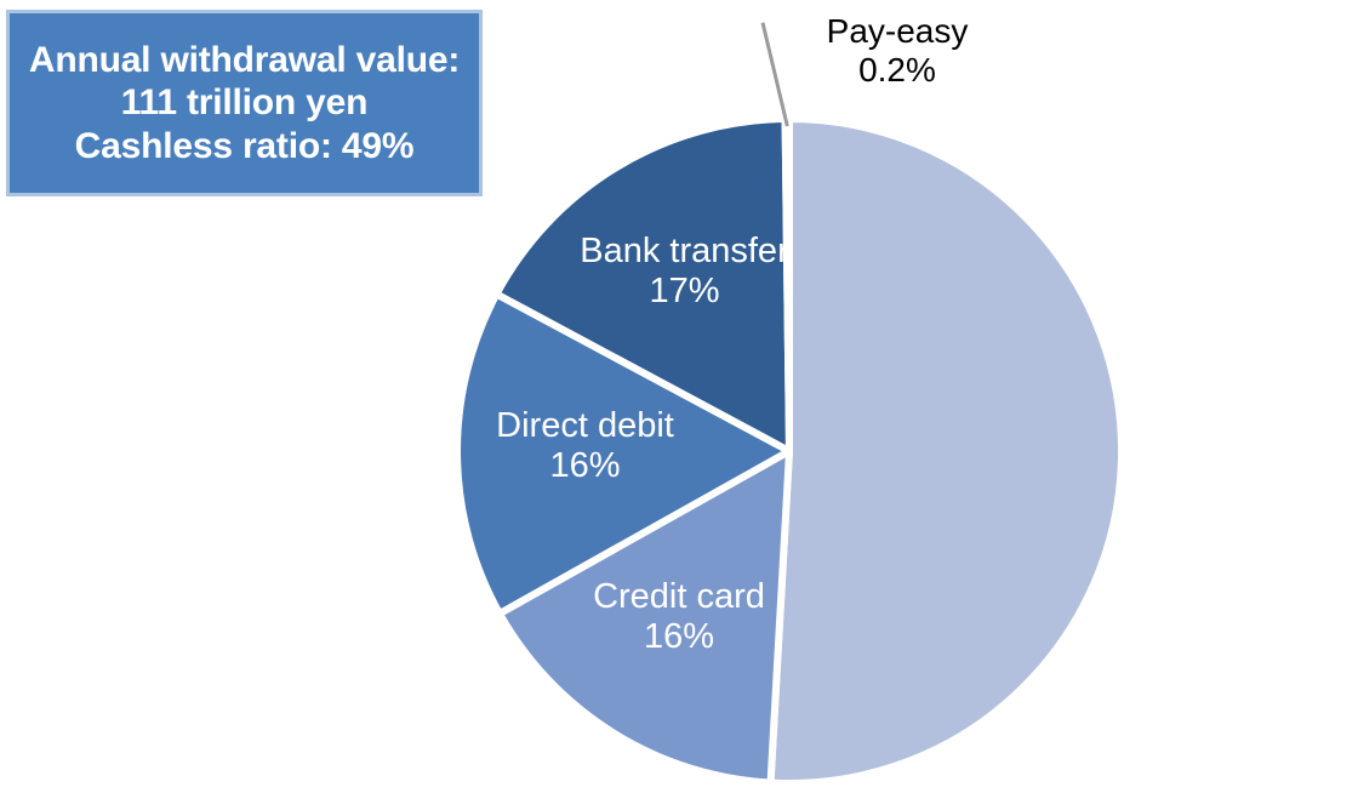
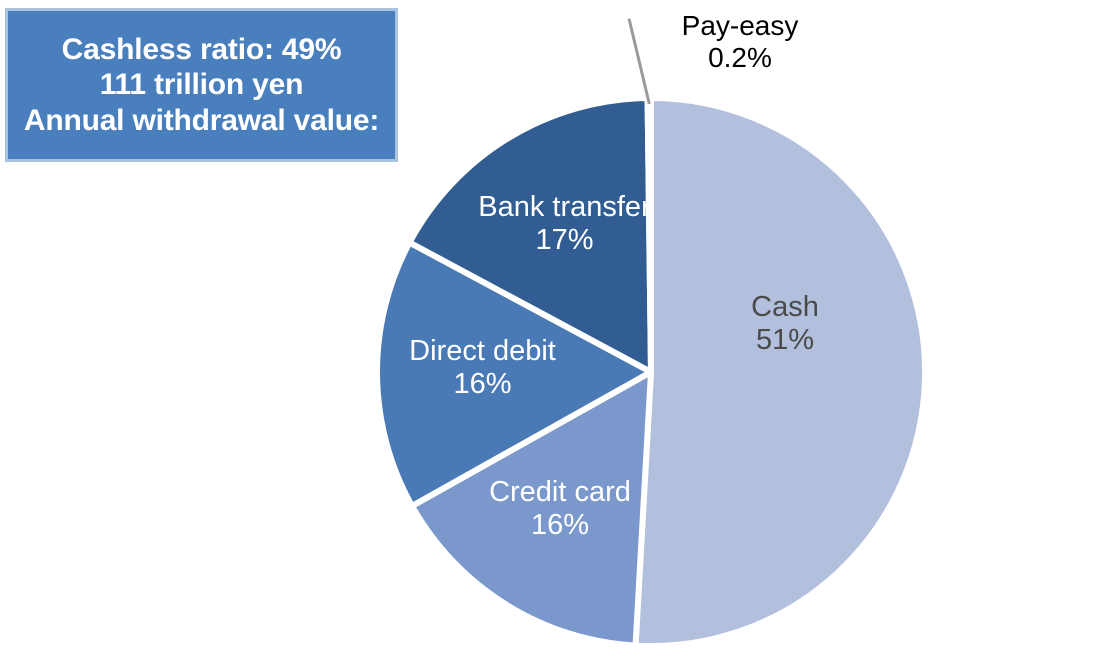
- Annual withdrawal value:
+ Cashless ratio: 49%
  111 trillion yen
- Cashless ratio: 49%
+ Annual withdrawal value:
+ Cash
+ 51%
  Credit card
  16%
  Direct debit
  16%
  Bank transfer
  17%
  Pay-easy
  0.2%
